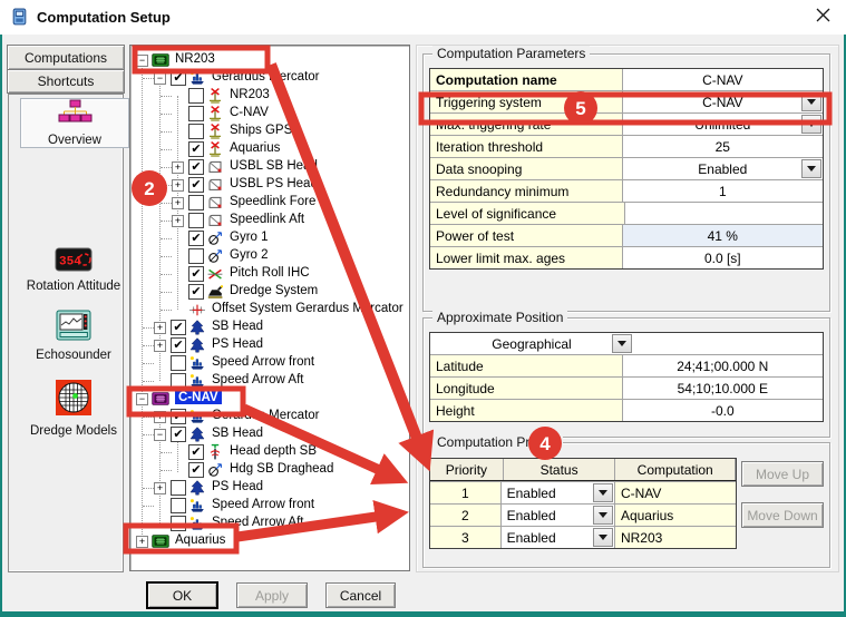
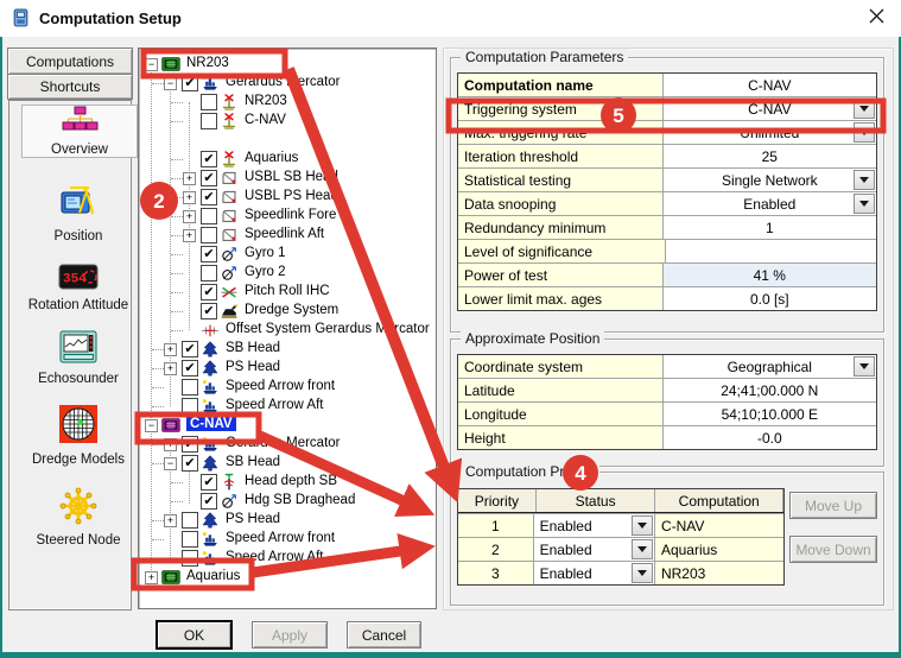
  Computation Setup
  Computations
  Shortcuts
  Overview
+ Position
  354
  Rotation Attitude
  Echosounder
  Dredge Models
+ Steered Node
  −
  NR203
  −
  ✔
  Gerardusercator
  NR203
  C-NAV
- Ships GPS
  ✔
  Aquarius
  +
  ✔
  USBL SB He
  +
  ✔
  USBL PS Hea
  +
  Speedlink Fore
  +
  Speedlink Aft
  ✔
  Gyro 1
  Gyro 2
  ✔
  Pitch Roll IHC
  ✔
  Dredge System
  Offset System Gerardus Mrcator
  +
  ✔
  SB Head
  +
  ✔
  PS Head
  Speed Arrow front
  Speed Arrow Aft
  −
  C-NAV
  −
  ✔
  SB Head
  ✔
  Head depth SB
  ✔
  Hdg SB Draghead
  +
  PS Head
  Speed Arrow front
  Speed Arrow Aft
  +
  Aquarius
  Computation Parameters
  Computation name
  C-NAV
  Triggering system
  C-NAV
  Iteration threshold
  25
+ Statistical testing
+ Single Network
  Data snooping
  Enabled
  Redundancy minimum
  1
  Level of significance
  Power of test
  41 %
  Lower limit max. ages
  0.0 [s]
  Approximate Position
+ Coordinate system
  Geographical
  Latitude
  24;41;00.000 N
  Longitude
  54;10;10.000 E
  Height
  -0.0
  Priority
  Status
  Computation
  1
  Enabled
  C-NAV
  2
  Enabled
  Aquarius
  3
  Enabled
  NR203
  Move Up
  Move Down
  OK
  Apply
  Cancel
  2
  5
  4
